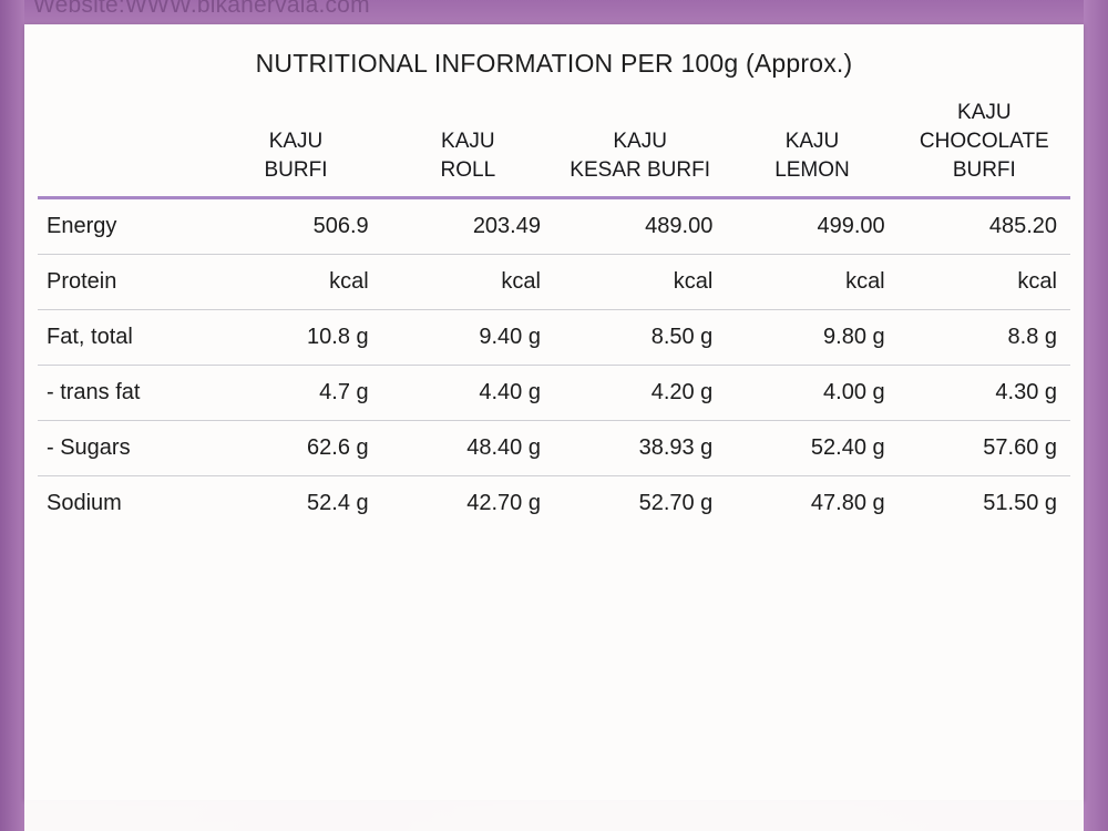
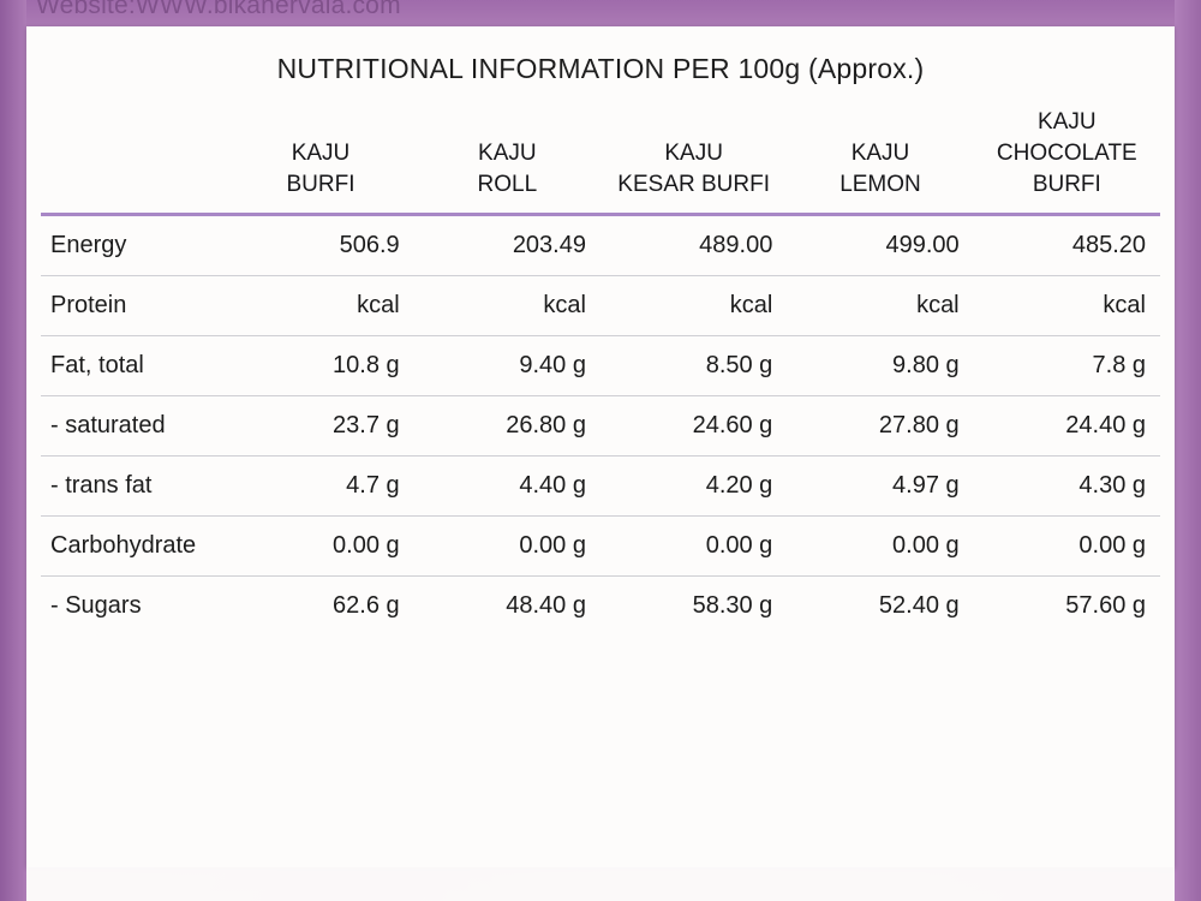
  Website:WWW.bikanervala.com
  NUTRITIONAL INFORMATION PER 100g (Approx.)
  	KAJU BURFI	KAJU ROLL	KAJU KESAR BURFI	KAJU LEMON	KAJU CHOCOLATE BURFI
  Energy	506.9	203.49	489.00	499.00	485.20
  Protein	kcal	kcal	kcal	kcal	kcal
- Fat, total	10.8 g	9.40 g	8.50 g	9.80 g	8.8 g
+ Fat, total	10.8 g	9.40 g	8.50 g	9.80 g	7.8 g
+ - saturated	23.7 g	26.80 g	24.60 g	27.80 g	24.40 g
- - trans fat	4.7 g	4.40 g	4.20 g	4.00 g	4.30 g
+ - trans fat	4.7 g	4.40 g	4.20 g	4.97 g	4.30 g
+ Carbohydrate	0.00 g	0.00 g	0.00 g	0.00 g	0.00 g
- - Sugars	62.6 g	48.40 g	38.93 g	52.40 g	57.60 g
+ - Sugars	62.6 g	48.40 g	58.30 g	52.40 g	57.60 g
- Sodium	52.4 g	42.70 g	52.70 g	47.80 g	51.50 g
